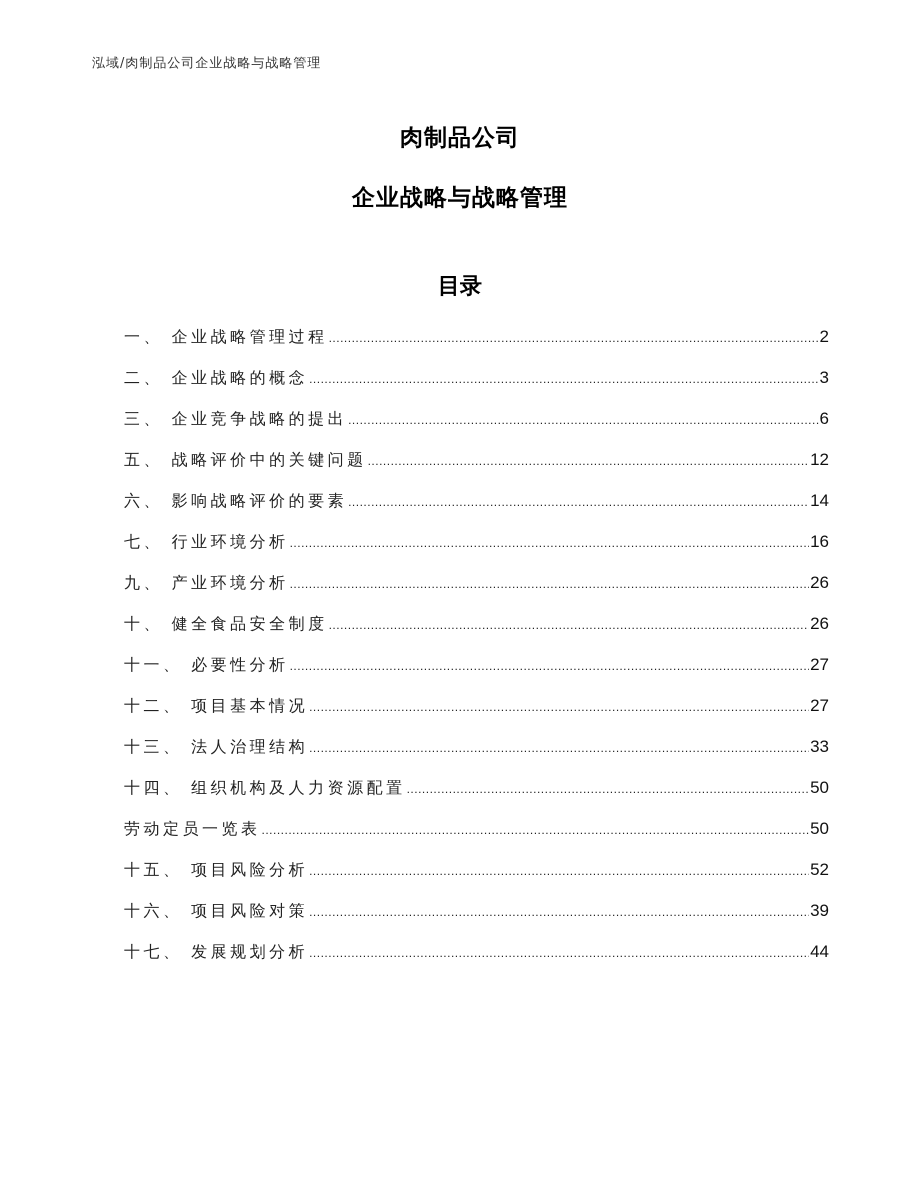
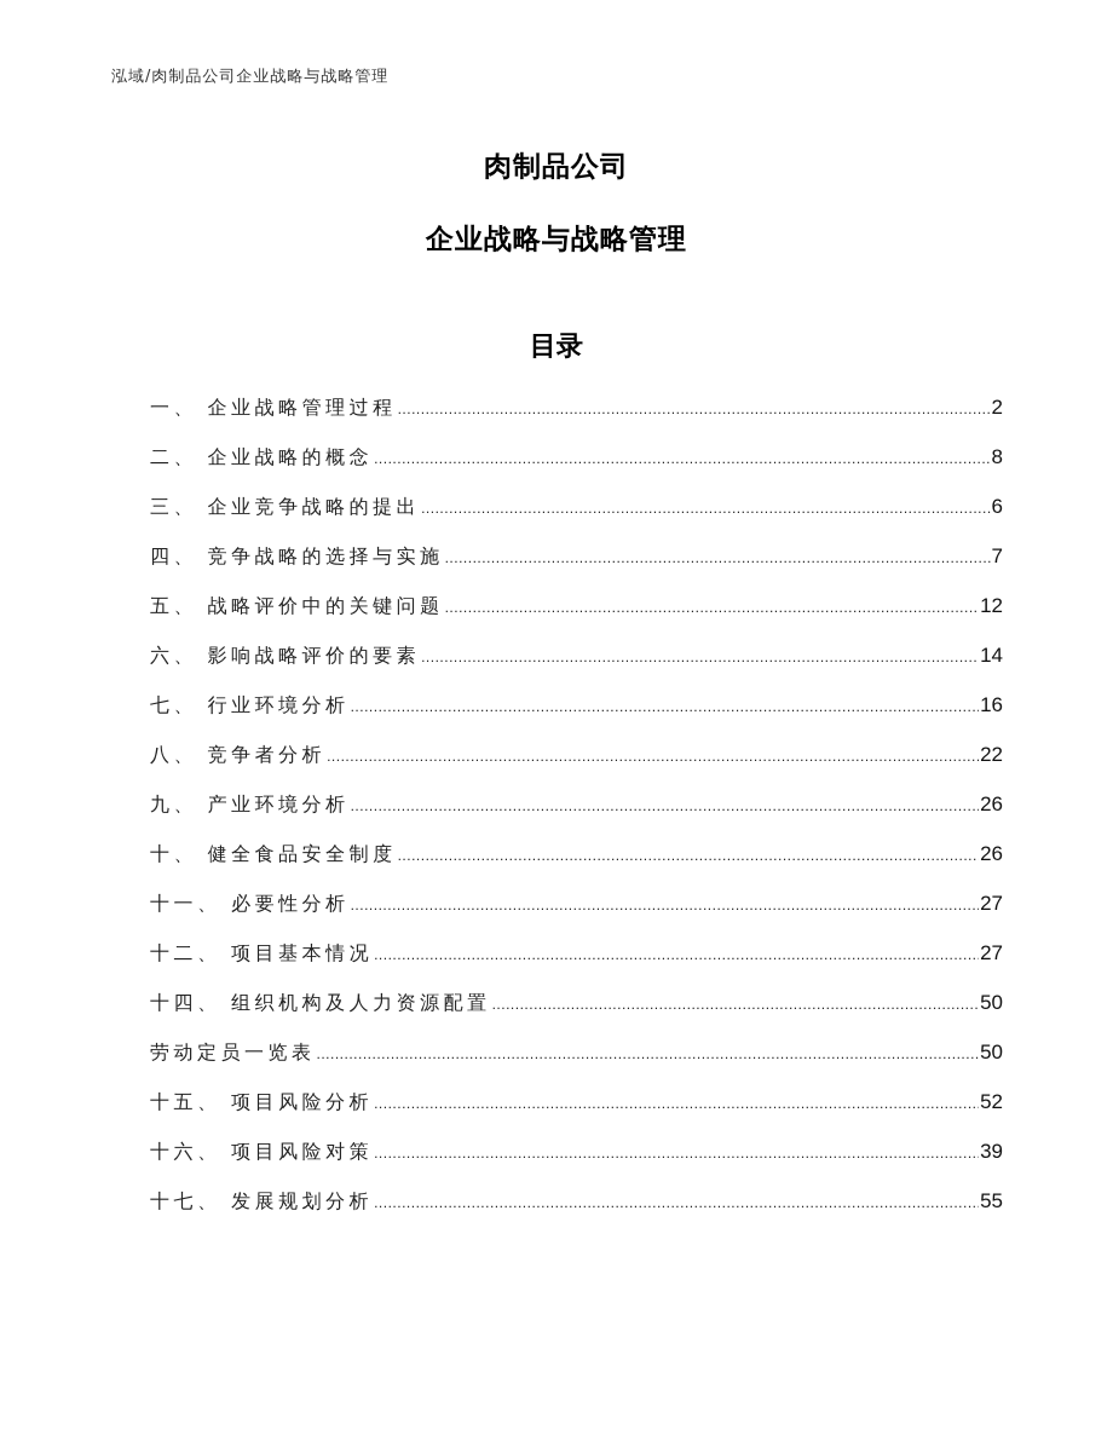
  泓域/肉制品公司企业战略与战略管理
  肉制品公司
  企业战略与战略管理
  目录
  一、 企业战略管理过程
  2
  二、 企业战略的概念
- 3
+ 8
  三、 企业竞争战略的提出
  6
+ 四、 竞争战略的选择与实施
+ 7
  五、 战略评价中的关键问题
  12
  六、 影响战略评价的要素
  14
  七、 行业环境分析
  16
+ 八、 竞争者分析
+ 22
  九、 产业环境分析
  26
  十、 健全食品安全制度
  26
  十一、 必要性分析
  27
  十二、 项目基本情况
  27
- 十三、 法人治理结构
- 33
  十四、 组织机构及人力资源配置
  50
  劳动定员一览表
  50
  十五、 项目风险分析
  52
  十六、 项目风险对策
  39
  十七、 发展规划分析
- 44
+ 55
